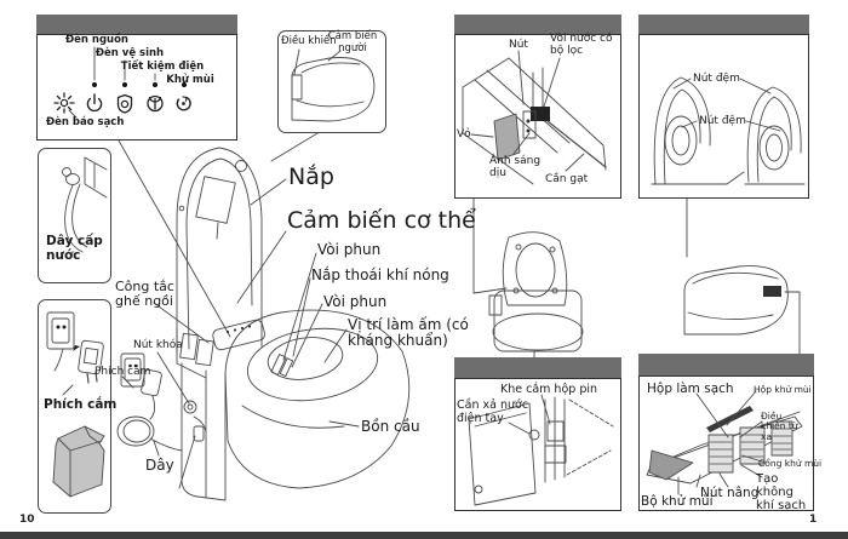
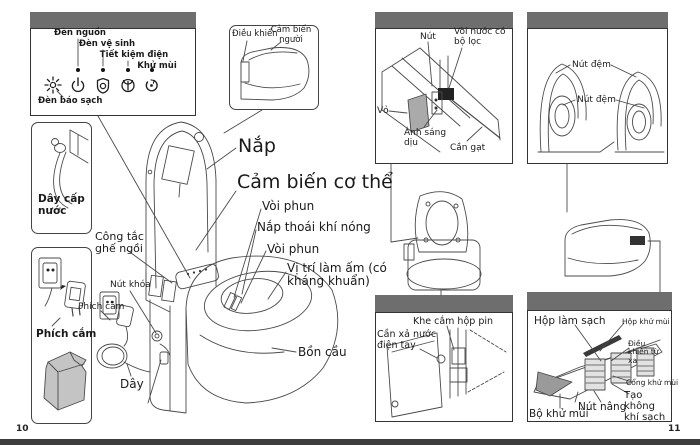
  Đèn nguồn
  Đèn vệ sinh
  Tiết kiệm điện
  Khử mùi
  Đèn báo sạch
  Điều khiển
  Cảm biến người
  Dây cấp nước
  Phích cắm
  Nắp
  Cảm biến cơ thể
  Vòi phun
  Nắp thoái khí nóng
  Vòi phun
  Vị trí làm ấm (có kháng khuẩn)
  Công tắc ghế ngồi
  Nút khóa
  Phích cắm
  Bồn cầu
  Dây
  Nút
  Vòi nước có bộ lọc
  Vỏ
  Ánh sáng dịu
  Cần gạt
  Nút đệm
  Nút đệm
  Khe cắm hộp pin
  Cần xả nước điện tay
  Hộp làm sạch
  Hộp khử mùi
  Điều khiển từ xa
  Cổng khử mùi
  Tạo không khí sạch
  Nút nâng
  Bộ khử mùi
  10
- 1
+ 11
